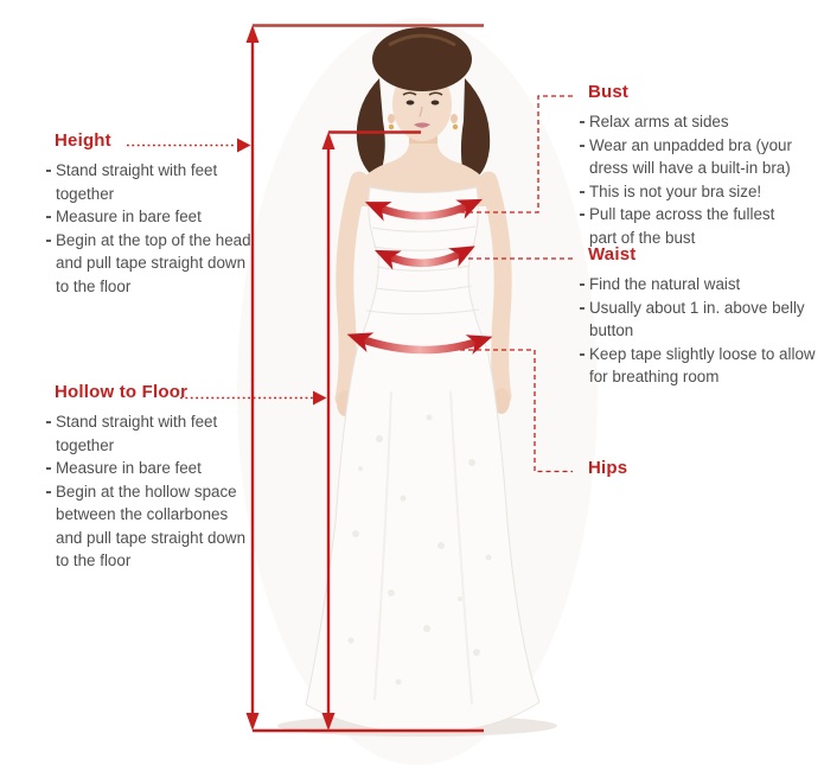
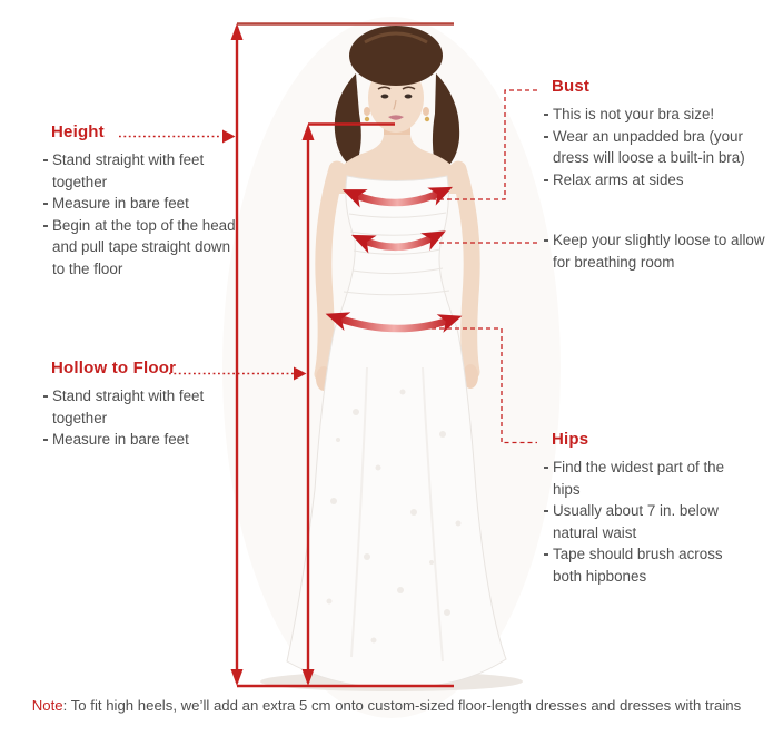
  Height
  Stand straight with feet together
  Measure in bare feet
  Begin at the top of the head and pull tape straight down to the floor
  Hollow to Floor
  Stand straight with feet together
  Measure in bare feet
- Begin at the hollow space between the collarbones and pull tape straight down to the floor
  Bust
- Relax arms at sides
+ This is not your bra size!
- Wear an unpadded bra (your dress will have a built-in bra)
+ Wear an unpadded bra (your dress will loose a built-in bra)
- This is not your bra size!
+ Relax arms at sides
- Pull tape across the fullest part of the bust
- Waist
- Find the natural waist
- Usually about 1 in. above belly button
- Keep tape slightly loose to allow for breathing room
+ Keep your slightly loose to allow for breathing room
  Hips
+ Find the widest part of the hips
+ Usually about 7 in. below natural waist
+ Tape should brush across both hipbones
+ Note: To fit high heels, we’ll add an extra 5 cm onto custom-sized floor-length dresses and dresses with trains
